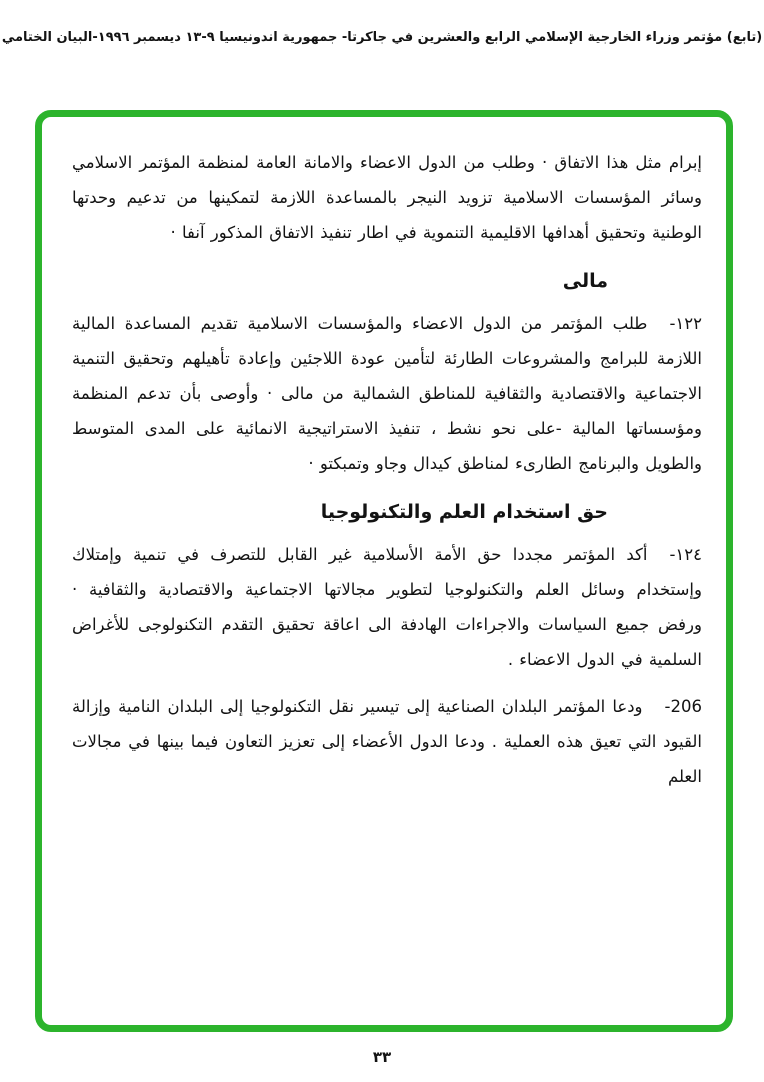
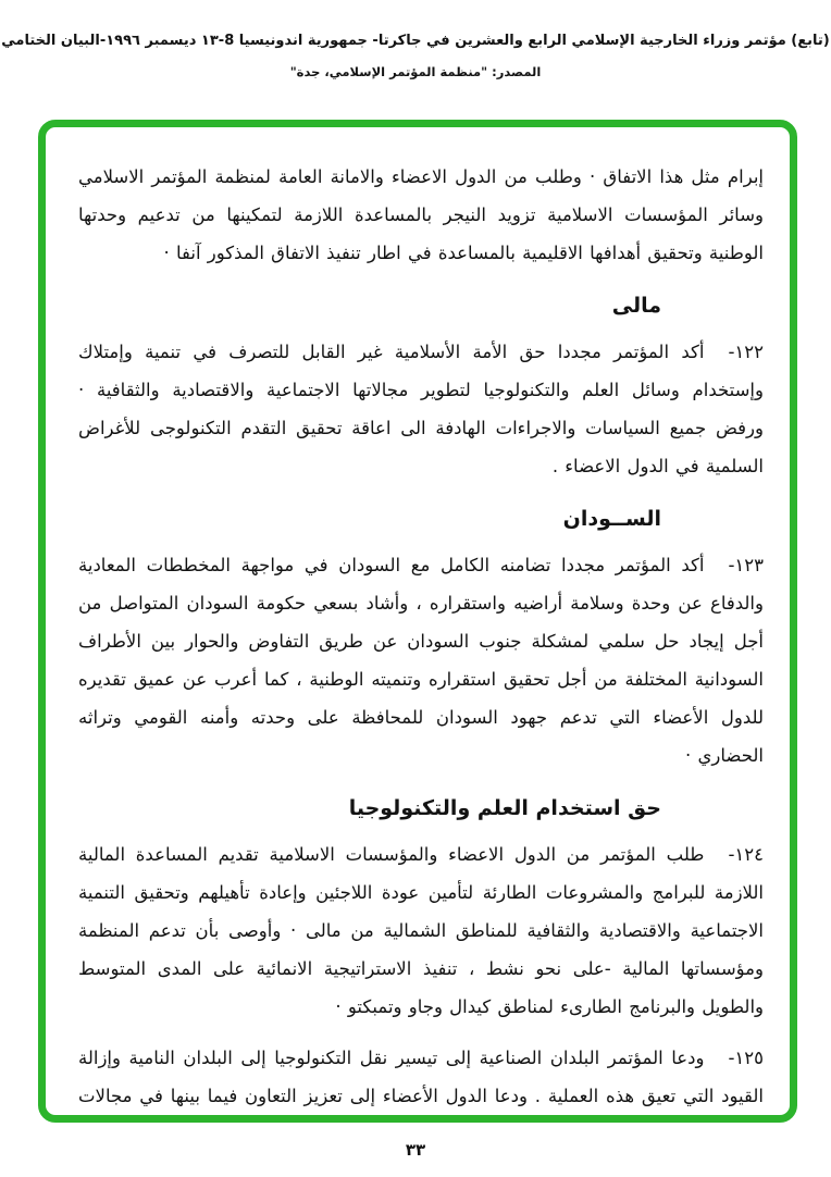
- (تابع) مؤتمر وزراء الخارجية الإسلامي الرابع والعشرين في جاكرتا- جمهورية اندونيسيا ٩-١٣ ديسمبر ١٩٩٦-البيان الختامي
+ (تابع) مؤتمر وزراء الخارجية الإسلامي الرابع والعشرين في جاكرتا- جمهورية اندونيسيا 8-١٣ ديسمبر ١٩٩٦-البيان الختامي
+ المصدر: "منظمة المؤتمر الإسلامي، جدة"
- إبرام مثل هذا الاتفاق · وطلب من الدول الاعضاء والامانة العامة لمنظمة المؤتمر الاسلامي وسائر المؤسسات الاسلامية تزويد النيجر بالمساعدة اللازمة لتمكينها من تدعيم وحدتها الوطنية وتحقيق أهدافها الاقليمية التنموية في اطار تنفيذ الاتفاق المذكور آنفا ·
+ إبرام مثل هذا الاتفاق · وطلب من الدول الاعضاء والامانة العامة لمنظمة المؤتمر الاسلامي وسائر المؤسسات الاسلامية تزويد النيجر بالمساعدة اللازمة لتمكينها من تدعيم وحدتها الوطنية وتحقيق أهدافها الاقليمية بالمساعدة في اطار تنفيذ الاتفاق المذكور آنفا ·
  مالى
- ١٢٢-طلب المؤتمر من الدول الاعضاء والمؤسسات الاسلامية تقديم المساعدة المالية اللازمة للبرامج والمشروعات الطارئة لتأمين عودة اللاجئين وإعادة تأهيلهم وتحقيق التنمية الاجتماعية والاقتصادية والثقافية للمناطق الشمالية من مالى · وأوصى بأن تدعم المنظمة ومؤسساتها المالية -على نحو نشط ، تنفيذ الاستراتيجية الانمائية على المدى المتوسط والطويل والبرنامج الطارىء لمناطق كيدال وجاو وتمبكتو ·
+ ١٢٢-أكد المؤتمر مجددا حق الأمة الأسلامية غير القابل للتصرف في تنمية وإمتلاك وإستخدام وسائل العلم والتكنولوجيا لتطوير مجالاتها الاجتماعية والاقتصادية والثقافية · ورفض جميع السياسات والاجراءات الهادفة الى اعاقة تحقيق التقدم التكنولوجى للأغراض السلمية في الدول الاعضاء .
+ الســودان
+ ١٢٣-أكد المؤتمر مجددا تضامنه الكامل مع السودان في مواجهة المخططات المعادية والدفاع عن وحدة وسلامة أراضيه واستقراره ، وأشاد بسعي حكومة السودان المتواصل من أجل إيجاد حل سلمي لمشكلة جنوب السودان عن طريق التفاوض والحوار بين الأطراف السودانية المختلفة من أجل تحقيق استقراره وتنميته الوطنية ، كما أعرب عن عميق تقديره للدول الأعضاء التي تدعم جهود السودان للمحافظة على وحدته وأمنه القومي وتراثه الحضاري ·
  حق استخدام العلم والتكنولوجيا
- ١٢٤-أكد المؤتمر مجددا حق الأمة الأسلامية غير القابل للتصرف في تنمية وإمتلاك وإستخدام وسائل العلم والتكنولوجيا لتطوير مجالاتها الاجتماعية والاقتصادية والثقافية · ورفض جميع السياسات والاجراءات الهادفة الى اعاقة تحقيق التقدم التكنولوجى للأغراض السلمية في الدول الاعضاء .
+ ١٢٤-طلب المؤتمر من الدول الاعضاء والمؤسسات الاسلامية تقديم المساعدة المالية اللازمة للبرامج والمشروعات الطارئة لتأمين عودة اللاجئين وإعادة تأهيلهم وتحقيق التنمية الاجتماعية والاقتصادية والثقافية للمناطق الشمالية من مالى · وأوصى بأن تدعم المنظمة ومؤسساتها المالية -على نحو نشط ، تنفيذ الاستراتيجية الانمائية على المدى المتوسط والطويل والبرنامج الطارىء لمناطق كيدال وجاو وتمبكتو ·
- 206-ودعا المؤتمر البلدان الصناعية إلى تيسير نقل التكنولوجيا إلى البلدان النامية وإزالة القيود التي تعيق هذه العملية . ودعا الدول الأعضاء إلى تعزيز التعاون فيما بينها في مجالات العلم
+ ١٢٥-ودعا المؤتمر البلدان الصناعية إلى تيسير نقل التكنولوجيا إلى البلدان النامية وإزالة القيود التي تعيق هذه العملية . ودعا الدول الأعضاء إلى تعزيز التعاون فيما بينها في مجالات
  ٣٣
